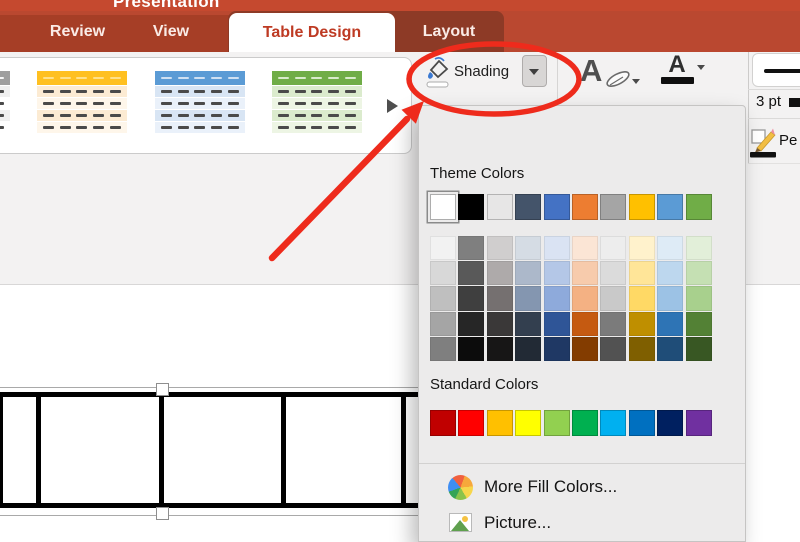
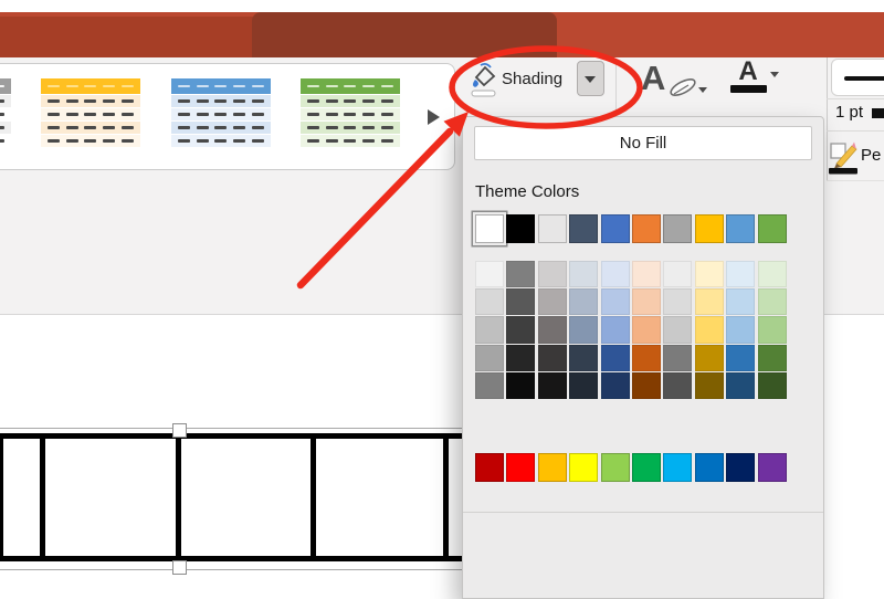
- Presentation
- Review
- View
- Table Design
- Layout
  Shading
  A
  A
- 3 pt
+ 1 pt
  Pe
+ No Fill
  Theme Colors
- Standard Colors
- More Fill Colors...
- Picture...
